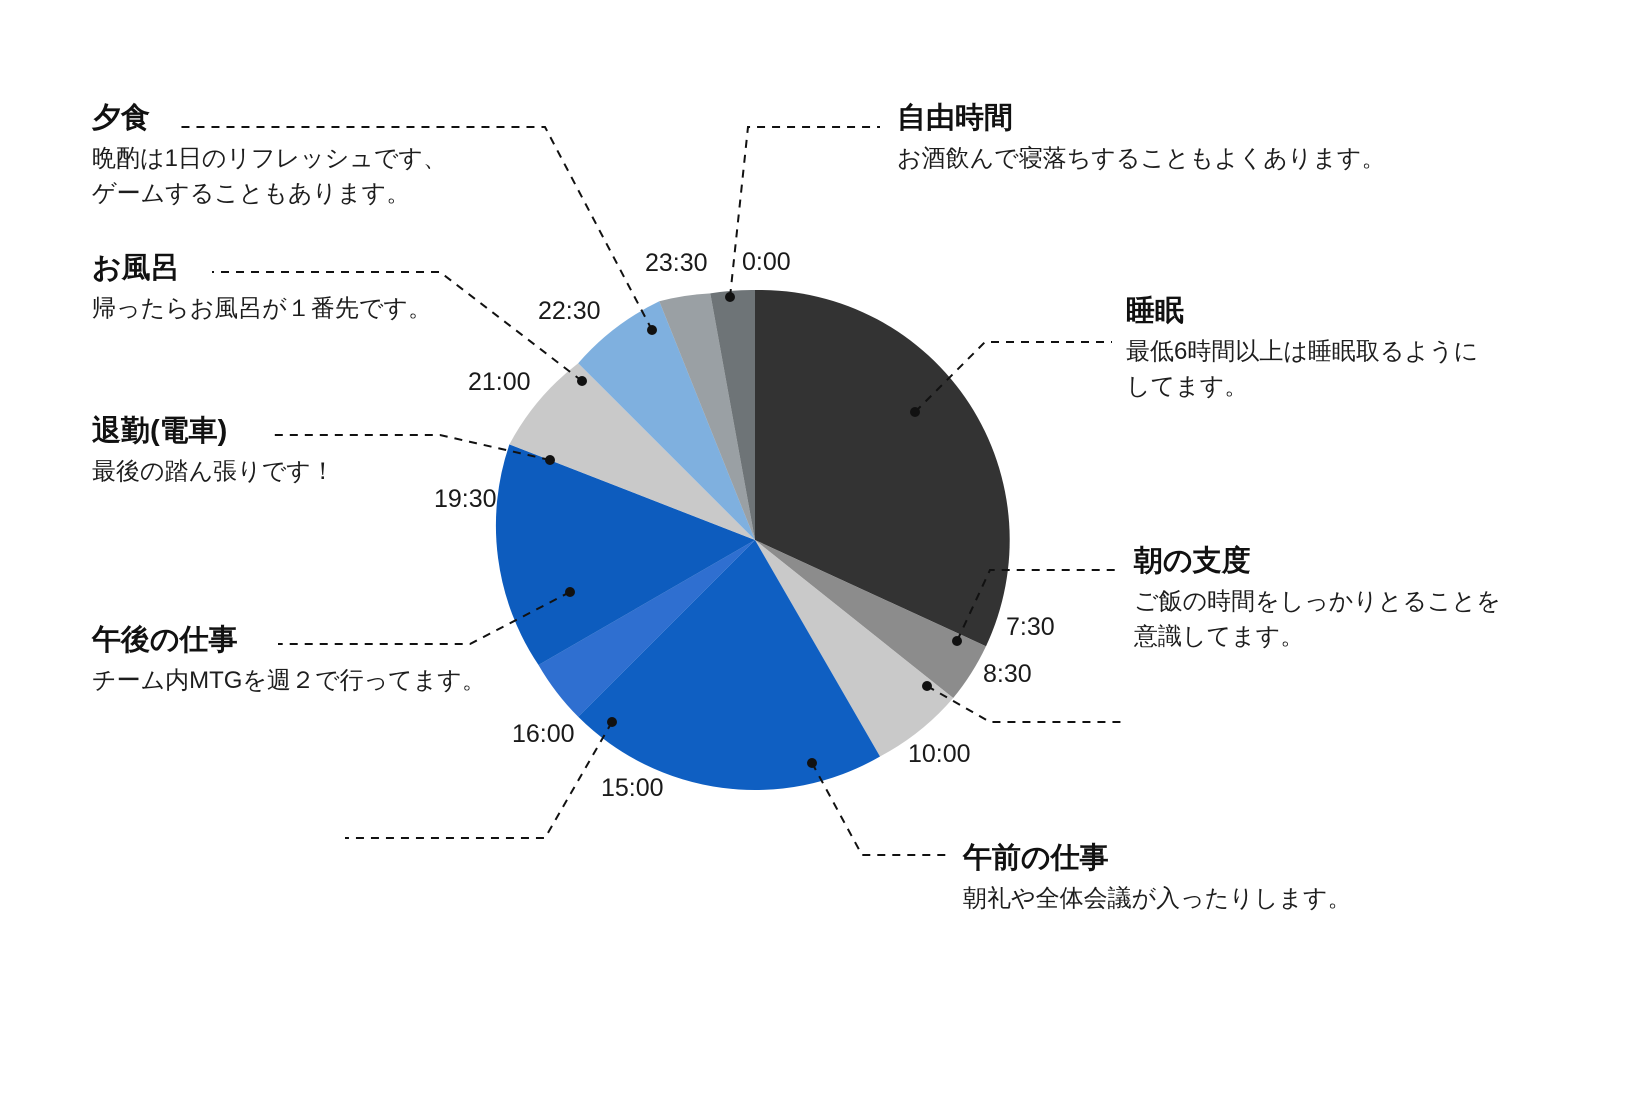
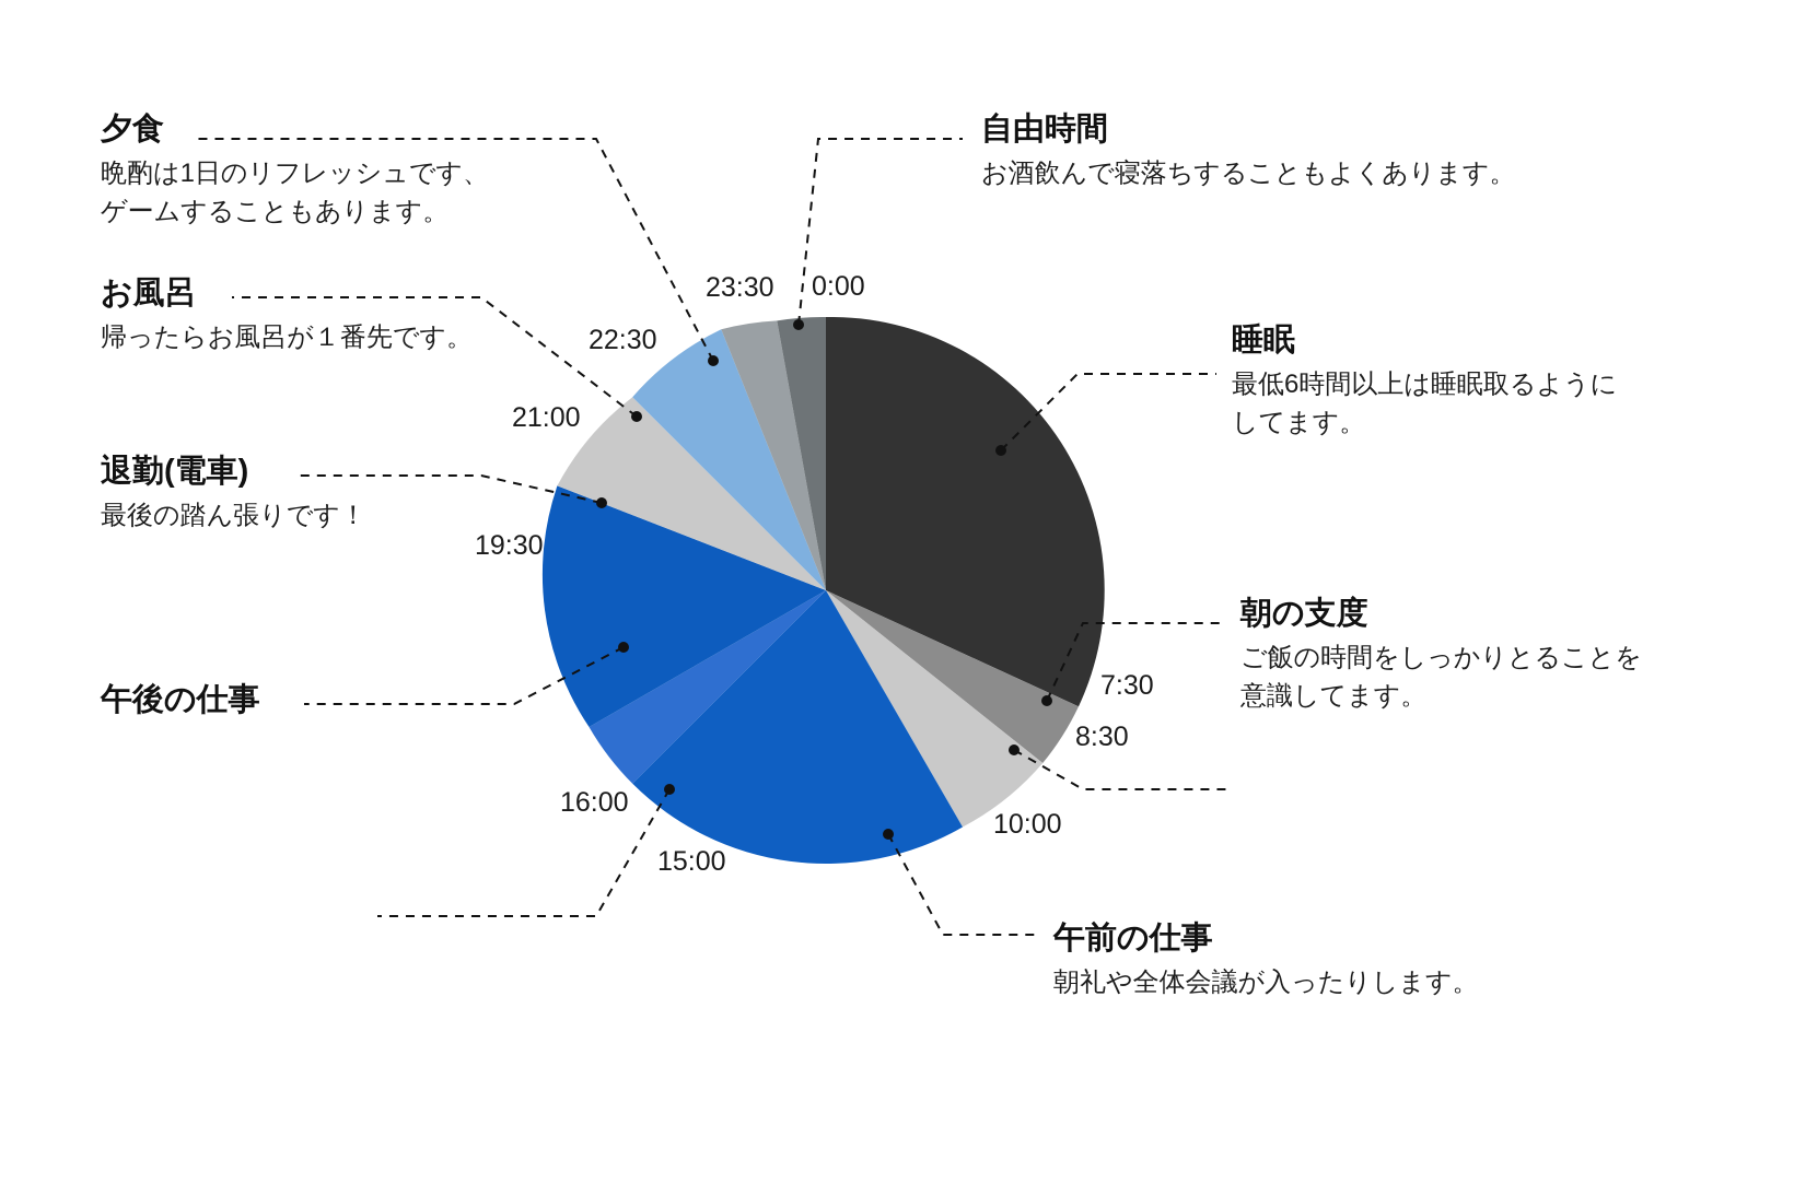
  0:00
  23:30
  22:30
  21:00
  19:30
  16:00
  15:00
  10:00
  8:30
  7:30
  夕食
  晩酌は1日のリフレッシュです、
  ゲームすることもあります。
  お風呂
  帰ったらお風呂が１番先です。
  退勤(電車)
  最後の踏ん張りです！
  午後の仕事
- チーム内MTGを週２で行ってます。
  自由時間
  お酒飲んで寝落ちすることもよくあります。
  睡眠
  最低6時間以上は睡眠取るように
  してます。
  朝の支度
  ご飯の時間をしっかりとることを
  意識してます。
  午前の仕事
  朝礼や全体会議が入ったりします。
